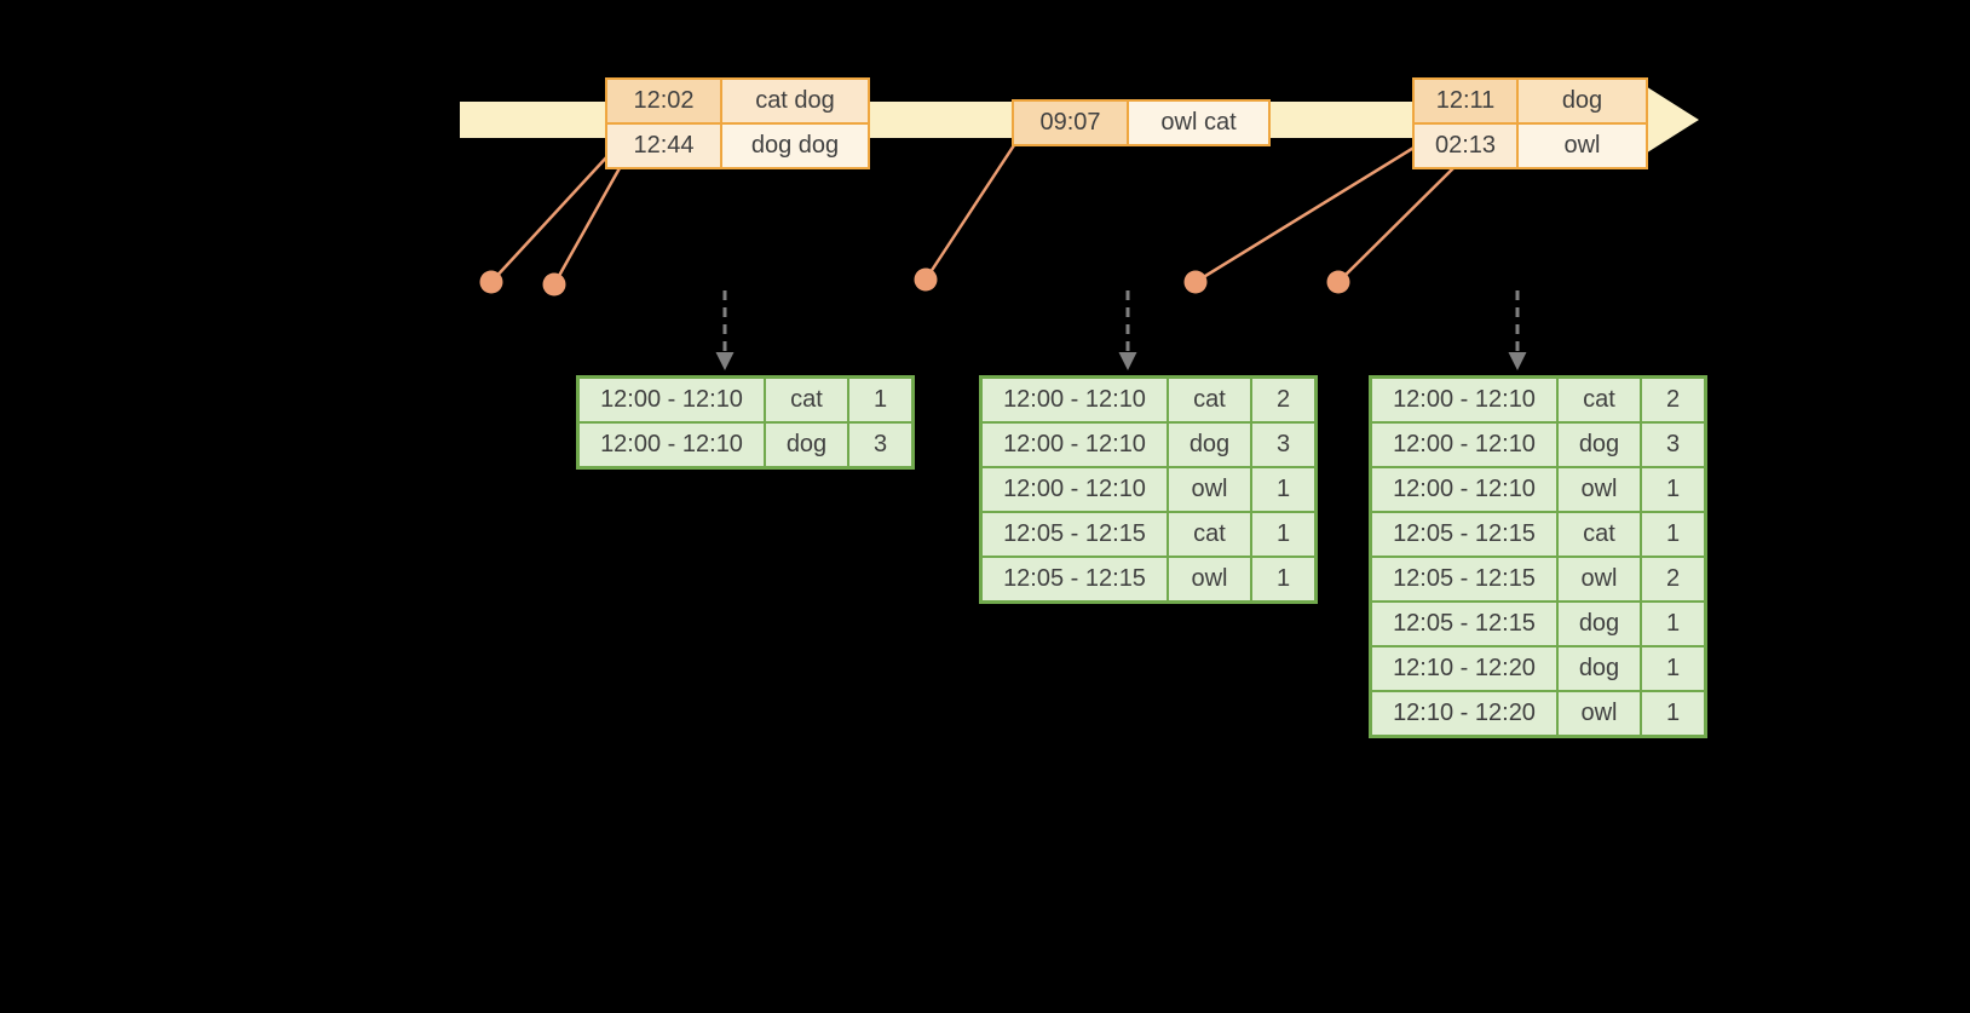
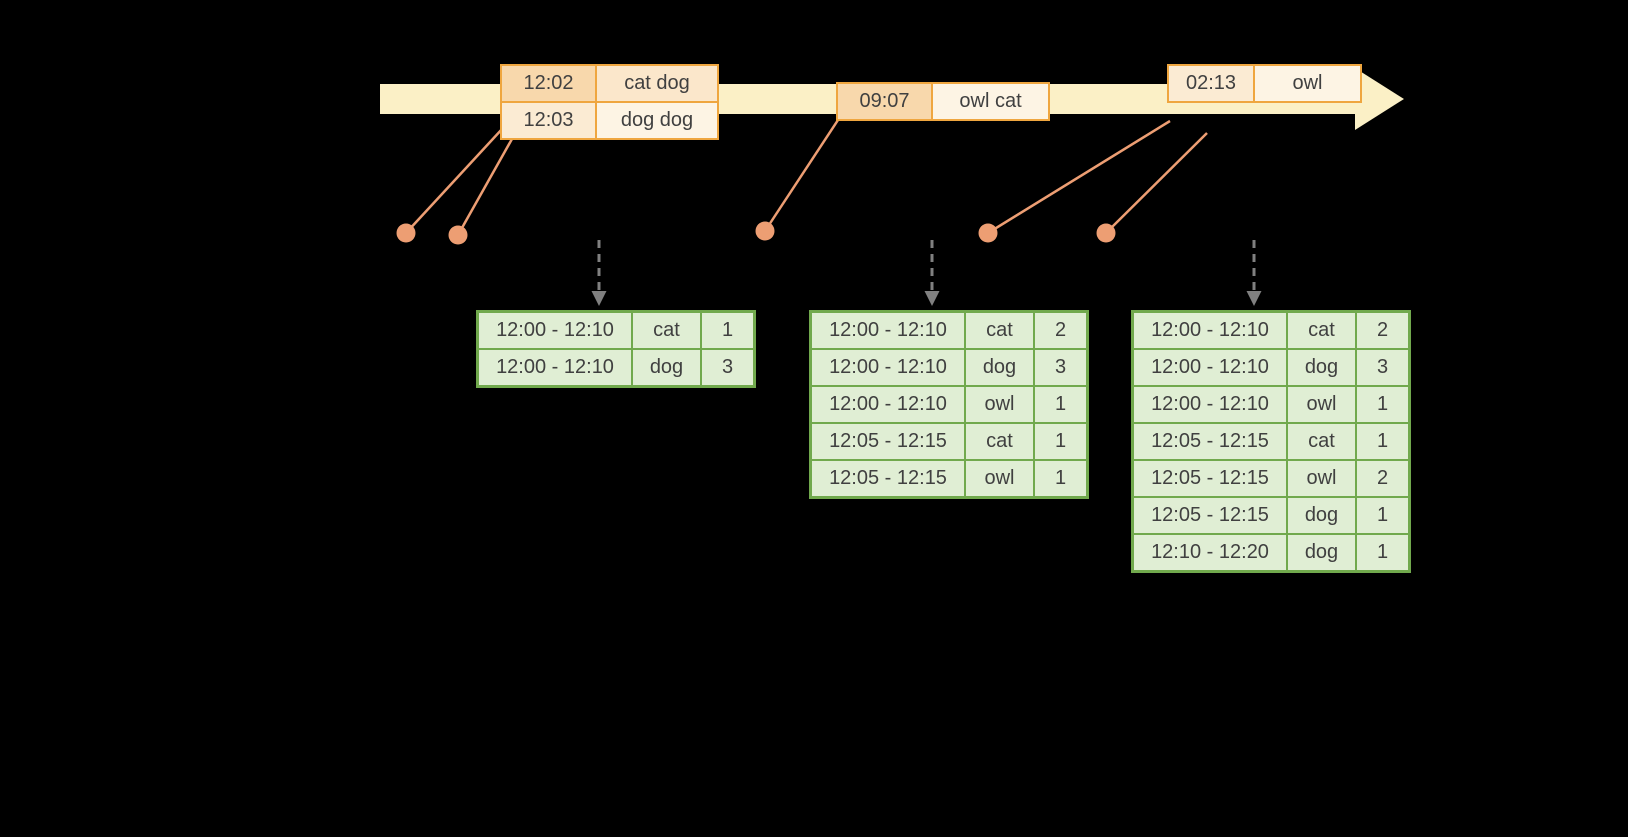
  12:02	cat dog
- 12:44	dog dog
+ 12:03	dog dog
  09:07	owl cat
- 12:11	dog
  02:13	owl
  12:00 - 12:10	cat	1
  12:00 - 12:10	dog	3
  12:00 - 12:10	cat	2
  12:00 - 12:10	dog	3
  12:00 - 12:10	owl	1
  12:05 - 12:15	cat	1
  12:05 - 12:15	owl	1
  12:00 - 12:10	cat	2
  12:00 - 12:10	dog	3
  12:00 - 12:10	owl	1
  12:05 - 12:15	cat	1
  12:05 - 12:15	owl	2
  12:05 - 12:15	dog	1
  12:10 - 12:20	dog	1
- 12:10 - 12:20	owl	1
